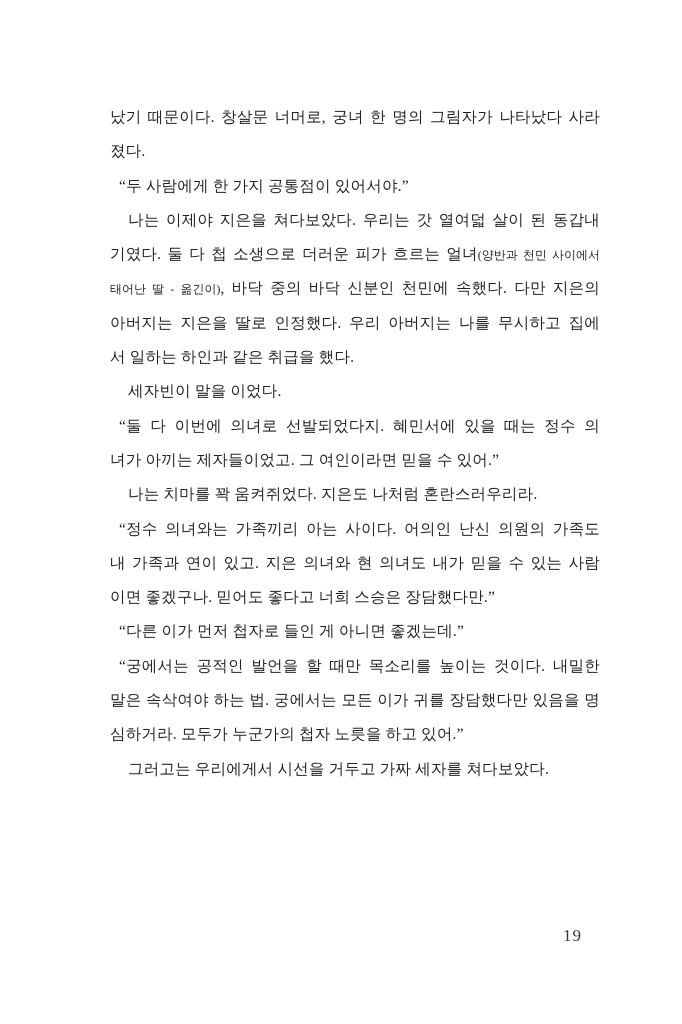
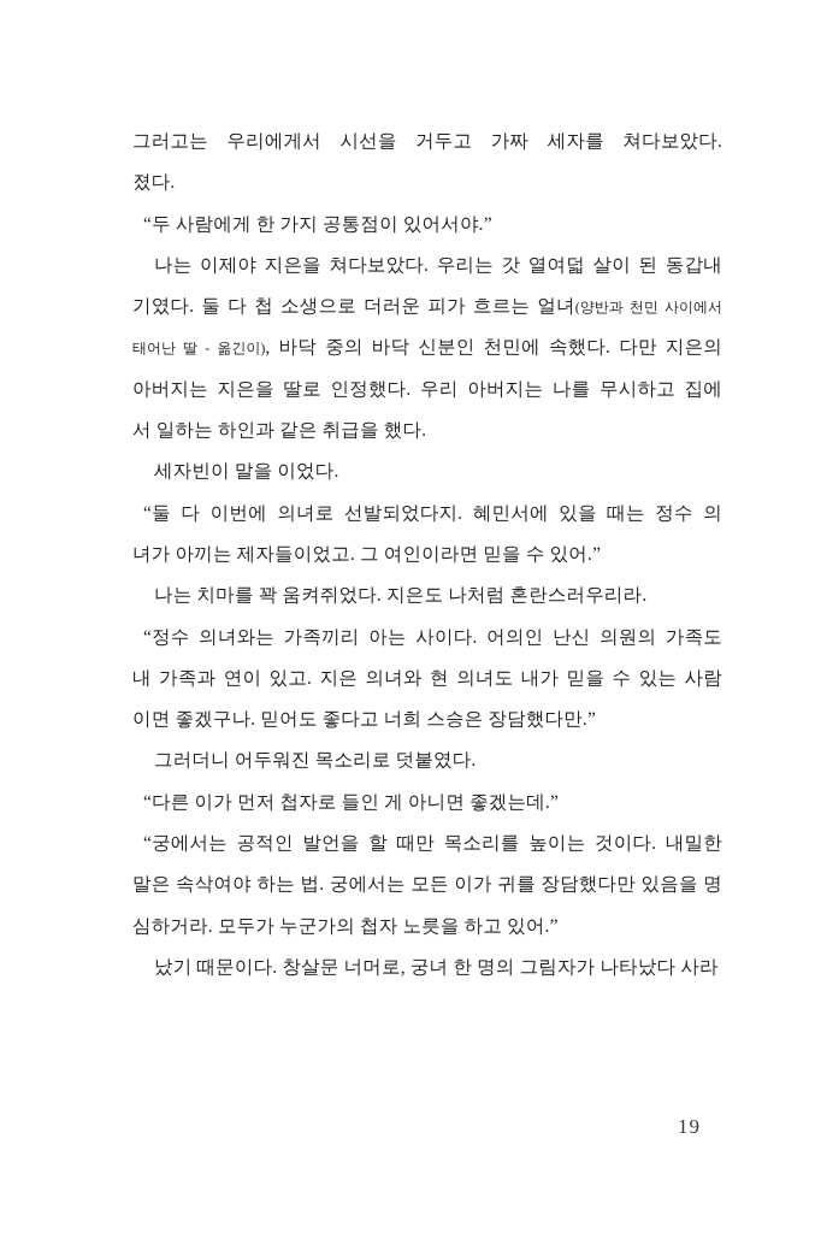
- 났기 때문이다. 창살문 너머로, 궁녀 한 명의 그림자가 나타났다 사라
+ 그러고는 우리에게서 시선을 거두고 가짜 세자를 쳐다보았다.
  졌다.
  “두 사람에게 한 가지 공통점이 있어서야.”
  나는 이제야 지은을 쳐다보았다. 우리는 갓 열여덟 살이 된 동갑내
  기였다. 둘 다 첩 소생으로 더러운 피가 흐르는 얼녀(양반과 천민 사이에서
  태어난 딸 - 옮긴이), 바닥 중의 바닥 신분인 천민에 속했다. 다만 지은의
  아버지는 지은을 딸로 인정했다. 우리 아버지는 나를 무시하고 집에
  서 일하는 하인과 같은 취급을 했다.
  세자빈이 말을 이었다.
  “둘 다 이번에 의녀로 선발되었다지. 혜민서에 있을 때는 정수 의
  녀가 아끼는 제자들이었고. 그 여인이라면 믿을 수 있어.”
  나는 치마를 꽉 움켜쥐었다. 지은도 나처럼 혼란스러우리라.
  “정수 의녀와는 가족끼리 아는 사이다. 어의인 난신 의원의 가족도
  내 가족과 연이 있고. 지은 의녀와 현 의녀도 내가 믿을 수 있는 사람
  이면 좋겠구나. 믿어도 좋다고 너희 스승은 장담했다만.”
+ 그러더니 어두워진 목소리로 덧붙였다.
  “다른 이가 먼저 첩자로 들인 게 아니면 좋겠는데.”
  “궁에서는 공적인 발언을 할 때만 목소리를 높이는 것이다. 내밀한
  말은 속삭여야 하는 법. 궁에서는 모든 이가 귀를 장담했다만 있음을 명
  심하거라. 모두가 누군가의 첩자 노릇을 하고 있어.”
- 그러고는 우리에게서 시선을 거두고 가짜 세자를 쳐다보았다.
+ 났기 때문이다. 창살문 너머로, 궁녀 한 명의 그림자가 나타났다 사라
  19
